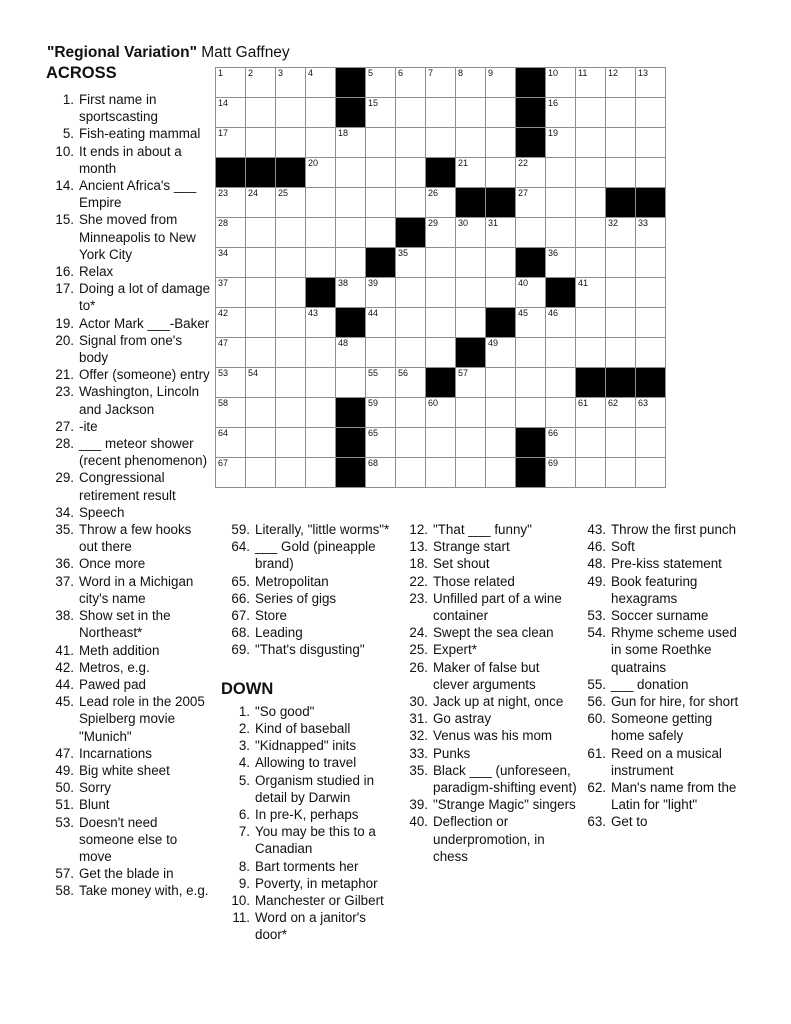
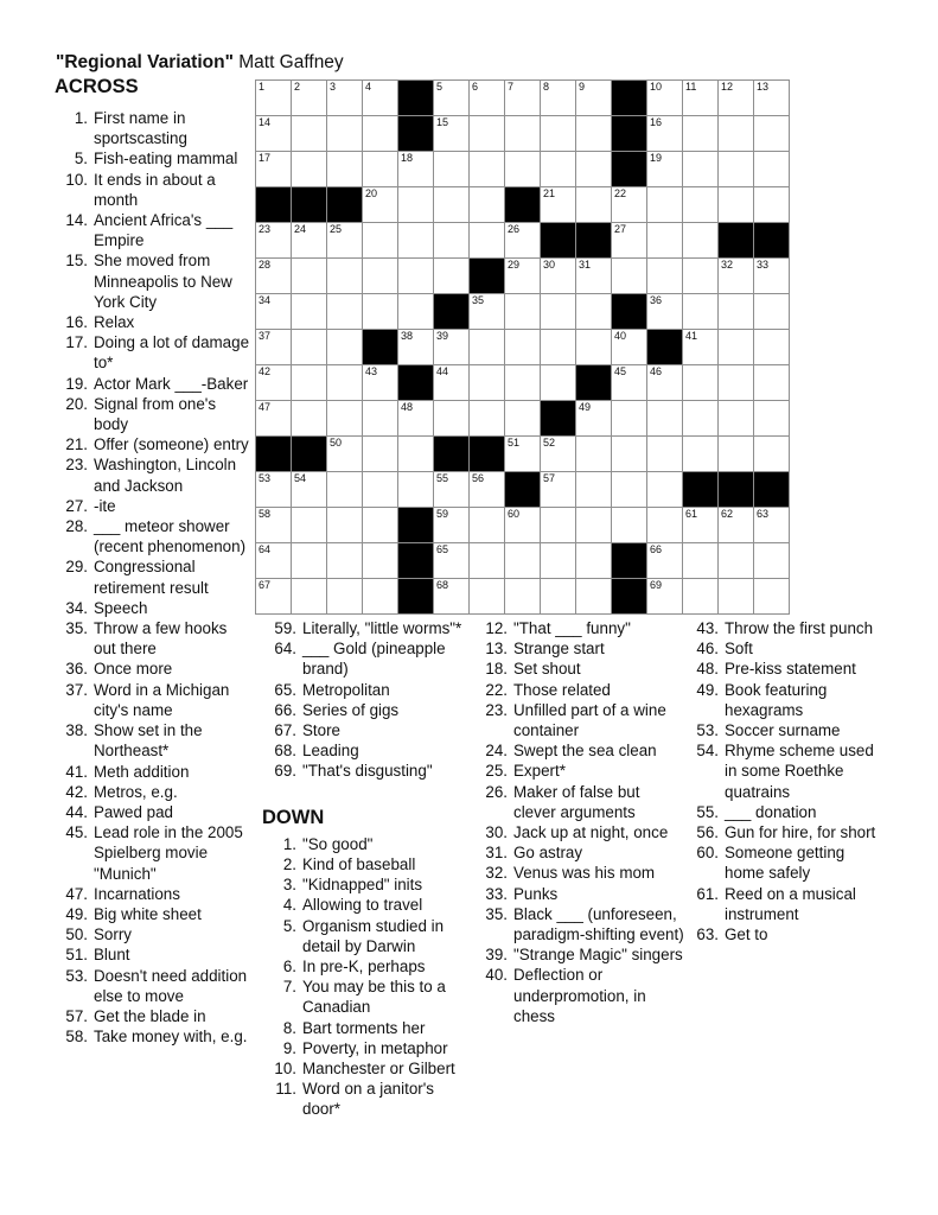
  "Regional Variation" Matt Gaffney
  ACROSS
  1.
  First name in sportscasting
  5.
  Fish-eating mammal
  10.
  It ends in about a month
  14.
  Ancient Africa's ___ Empire
  15.
  She moved from Minneapolis to New York City
  16.
  Relax
  17.
  Doing a lot of damage to*
  19.
  Actor Mark ___-Baker
  20.
  Signal from one's body
  21.
  Offer (someone) entry
  23.
  Washington, Lincoln and Jackson
  27.
  -ite
  28.
  ___ meteor shower (recent phenomenon)
  29.
  Congressional retirement result
  34.
  Speech
  35.
  Throw a few hooks out there
  36.
  Once more
  37.
  Word in a Michigan city's name
  38.
  Show set in the Northeast*
  41.
  Meth addition
  42.
  Metros, e.g.
  44.
  Pawed pad
  45.
  Lead role in the 2005 Spielberg movie "Munich"
  47.
  Incarnations
  49.
  Big white sheet
  50.
  Sorry
  51.
  Blunt
  53.
- Doesn't need someone else to move
+ Doesn't need addition else to move
  57.
  Get the blade in
  58.
  Take money with, e.g.
  1	2	3	4		5	6	7	8	9		10	11	12	13
  14					15						16
  17				18							19
  			20					21		22
  23	24	25					26			27
  28							29	30	31				32	33
  34						35					36
  37				38	39					40		41
  42			43		44					45	46
  47				48					49
+ 		50					51	52
  53	54				55	56		57
  58					59		60					61	62	63
  64					65						66
  67					68						69
  59.
  Literally, "little worms"*
  64.
  ___ Gold (pineapple brand)
  65.
  Metropolitan
  66.
  Series of gigs
  67.
  Store
  68.
  Leading
  69.
  "That's disgusting"
  DOWN
  1.
  "So good"
  2.
  Kind of baseball
  3.
  "Kidnapped" inits
  4.
  Allowing to travel
  5.
  Organism studied in detail by Darwin
  6.
  In pre-K, perhaps
  7.
  You may be this to a Canadian
  8.
  Bart torments her
  9.
  Poverty, in metaphor
  10.
  Manchester or Gilbert
  11.
  Word on a janitor's door*
  12.
  "That ___ funny"
  13.
  Strange start
  18.
  Set shout
  22.
  Those related
  23.
  Unfilled part of a wine container
  24.
  Swept the sea clean
  25.
  Expert*
  26.
  Maker of false but clever arguments
  30.
  Jack up at night, once
  31.
  Go astray
  32.
  Venus was his mom
  33.
  Punks
  35.
  Black ___ (unforeseen, paradigm-shifting event)
  39.
  "Strange Magic" singers
  40.
  Deflection or underpromotion, in chess
  43.
  Throw the first punch
  46.
  Soft
  48.
  Pre-kiss statement
  49.
  Book featuring hexagrams
  53.
  Soccer surname
  54.
  Rhyme scheme used in some Roethke quatrains
  55.
  ___ donation
  56.
  Gun for hire, for short
  60.
  Someone getting home safely
  61.
  Reed on a musical instrument
- 62.
- Man's name from the Latin for "light"
  63.
  Get to
